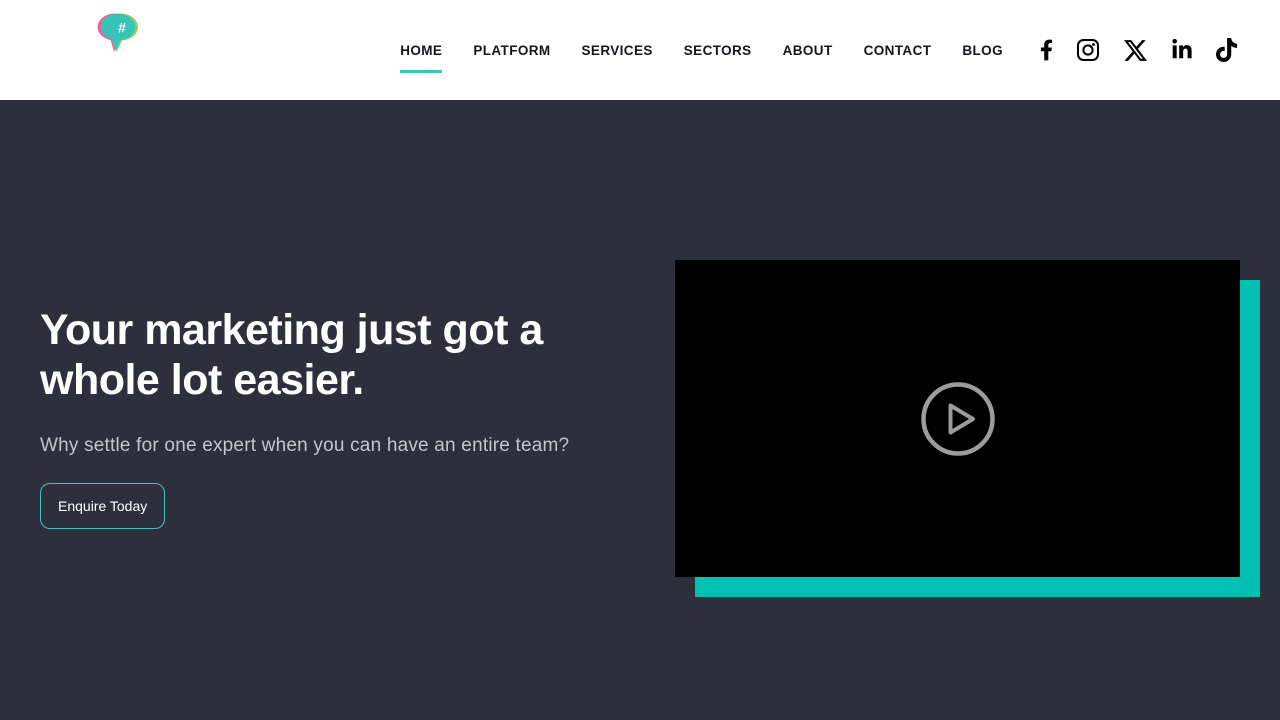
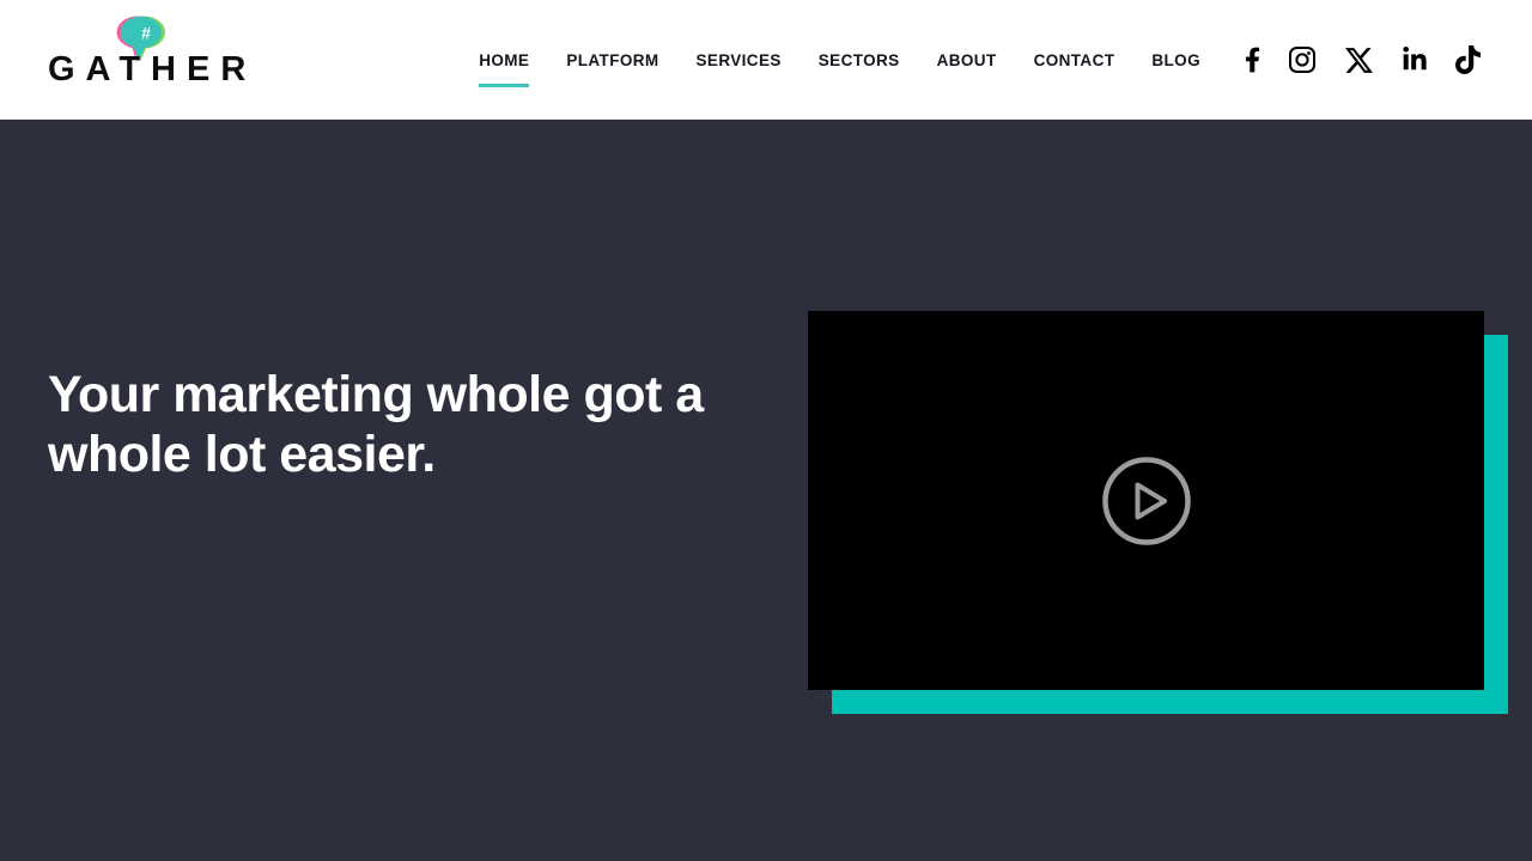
  #
+ GATHER
  HOME
  PLATFORM
  SERVICES
  SECTORS
  ABOUT
  CONTACT
  BLOG
- Your marketing just got a
+ Your marketing whole got a
  whole lot easier.
- Why settle for one expert when you can have an entire team?
- Enquire Today
